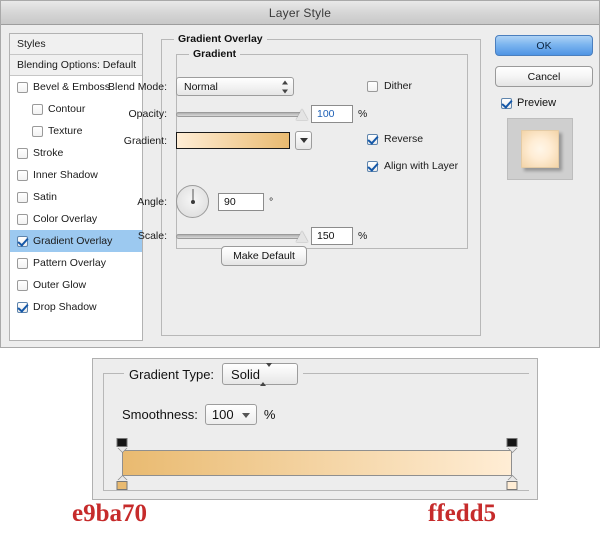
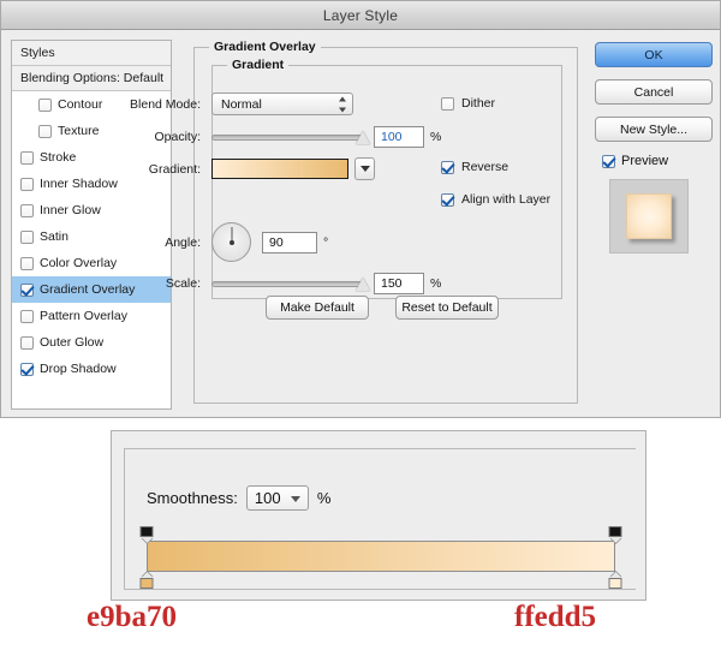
  Layer Style
  Styles
  Blending Options: Default
- Bevel & Emboss
  Contour
  Texture
  Stroke
  Inner Shadow
+ Inner Glow
  Satin
  Color Overlay
  Gradient Overlay
  Pattern Overlay
  Outer Glow
  Drop Shadow
  Gradient Overlay
  Gradient
  Blend Mode:
  Normal
  Dither
  Opacity:
  100
  %
  Gradient:
  Reverse
  Align with Layer
  Angle:
  90
  °
  Scale:
  150
  %
  Make Default
+ Reset to Default
  OK
  Cancel
+ New Style...
  Preview
- Gradient Type:
- Solid
  Smoothness:
  100
  %
  e9ba70
  ffedd5
